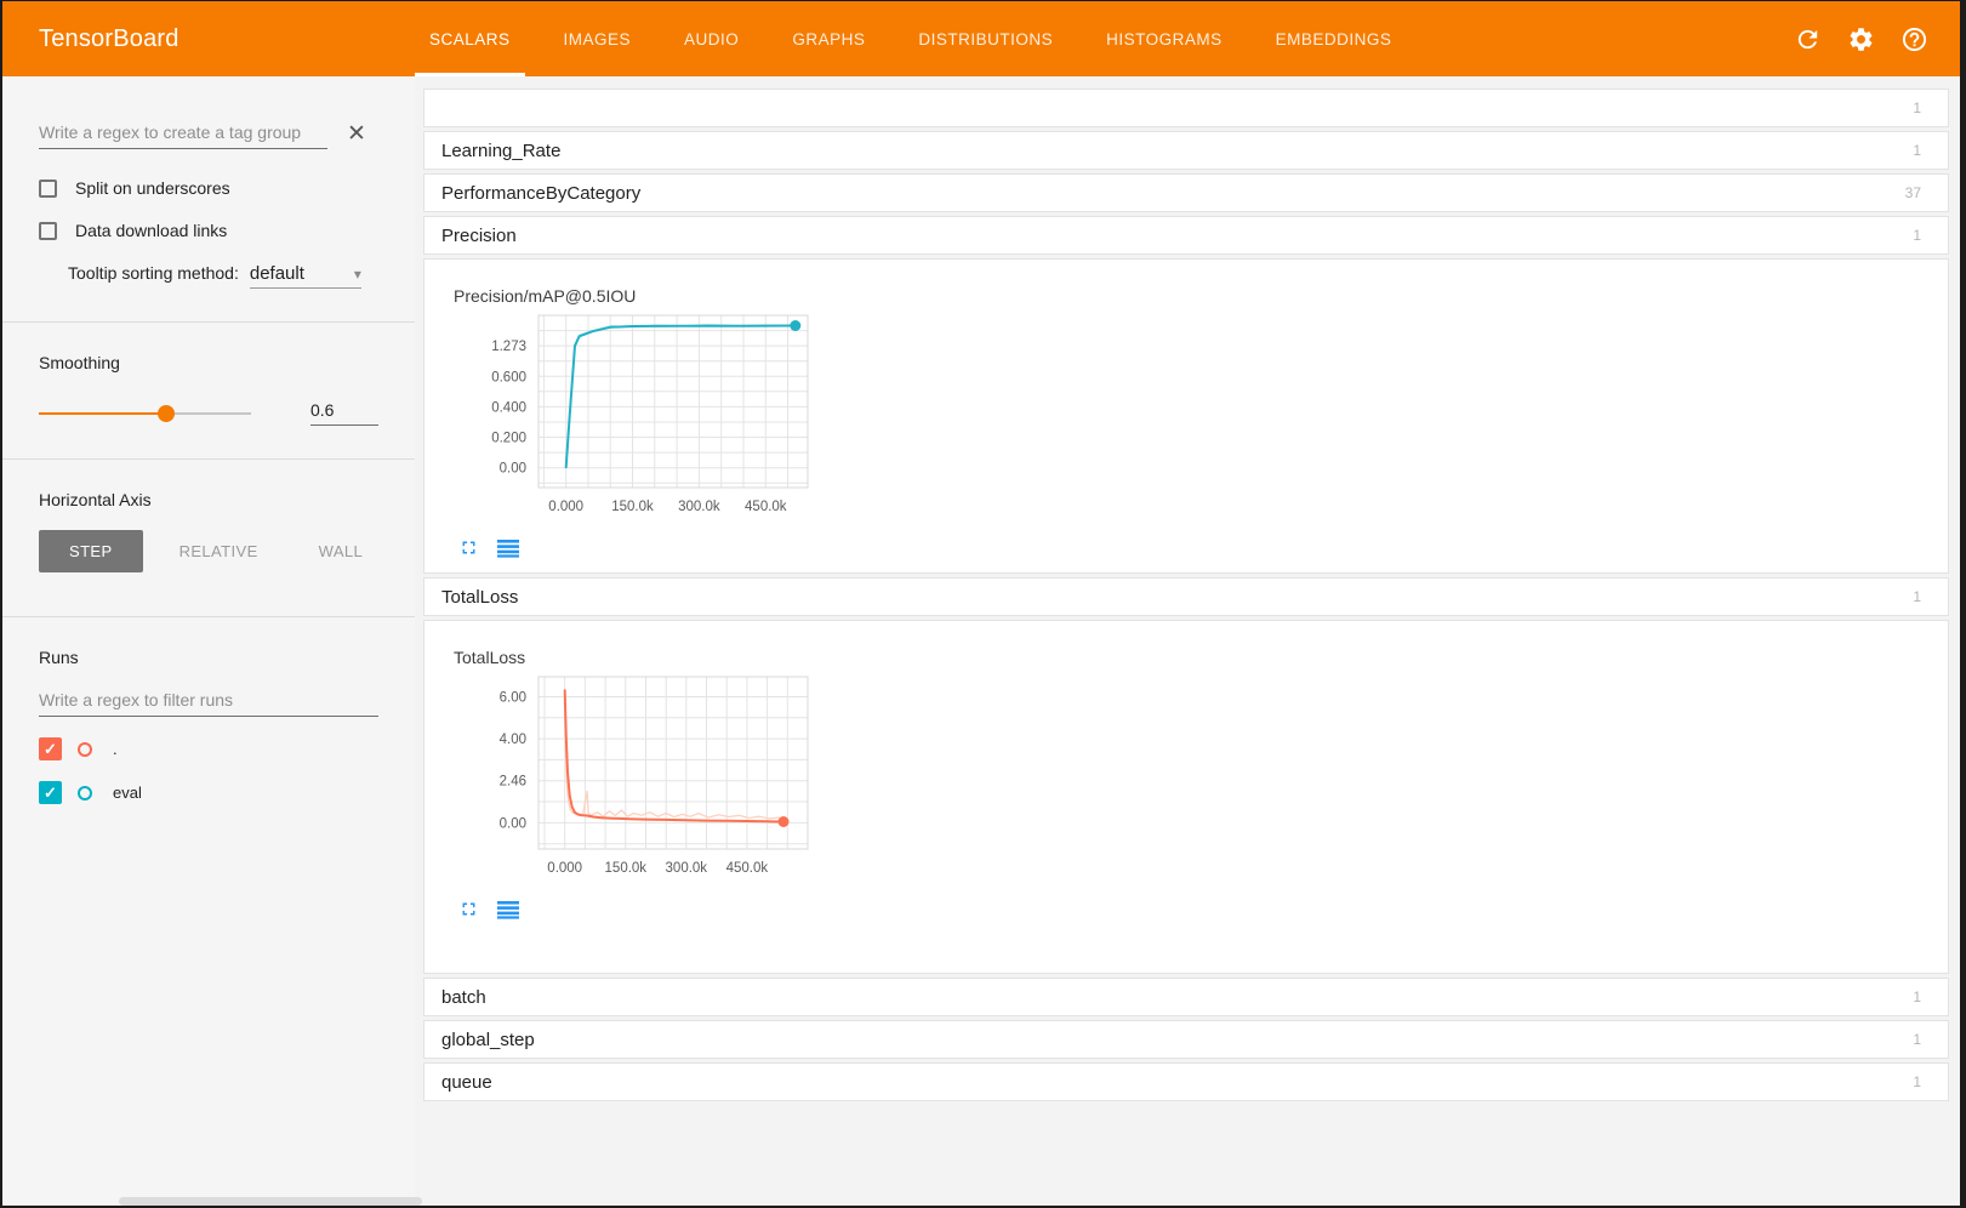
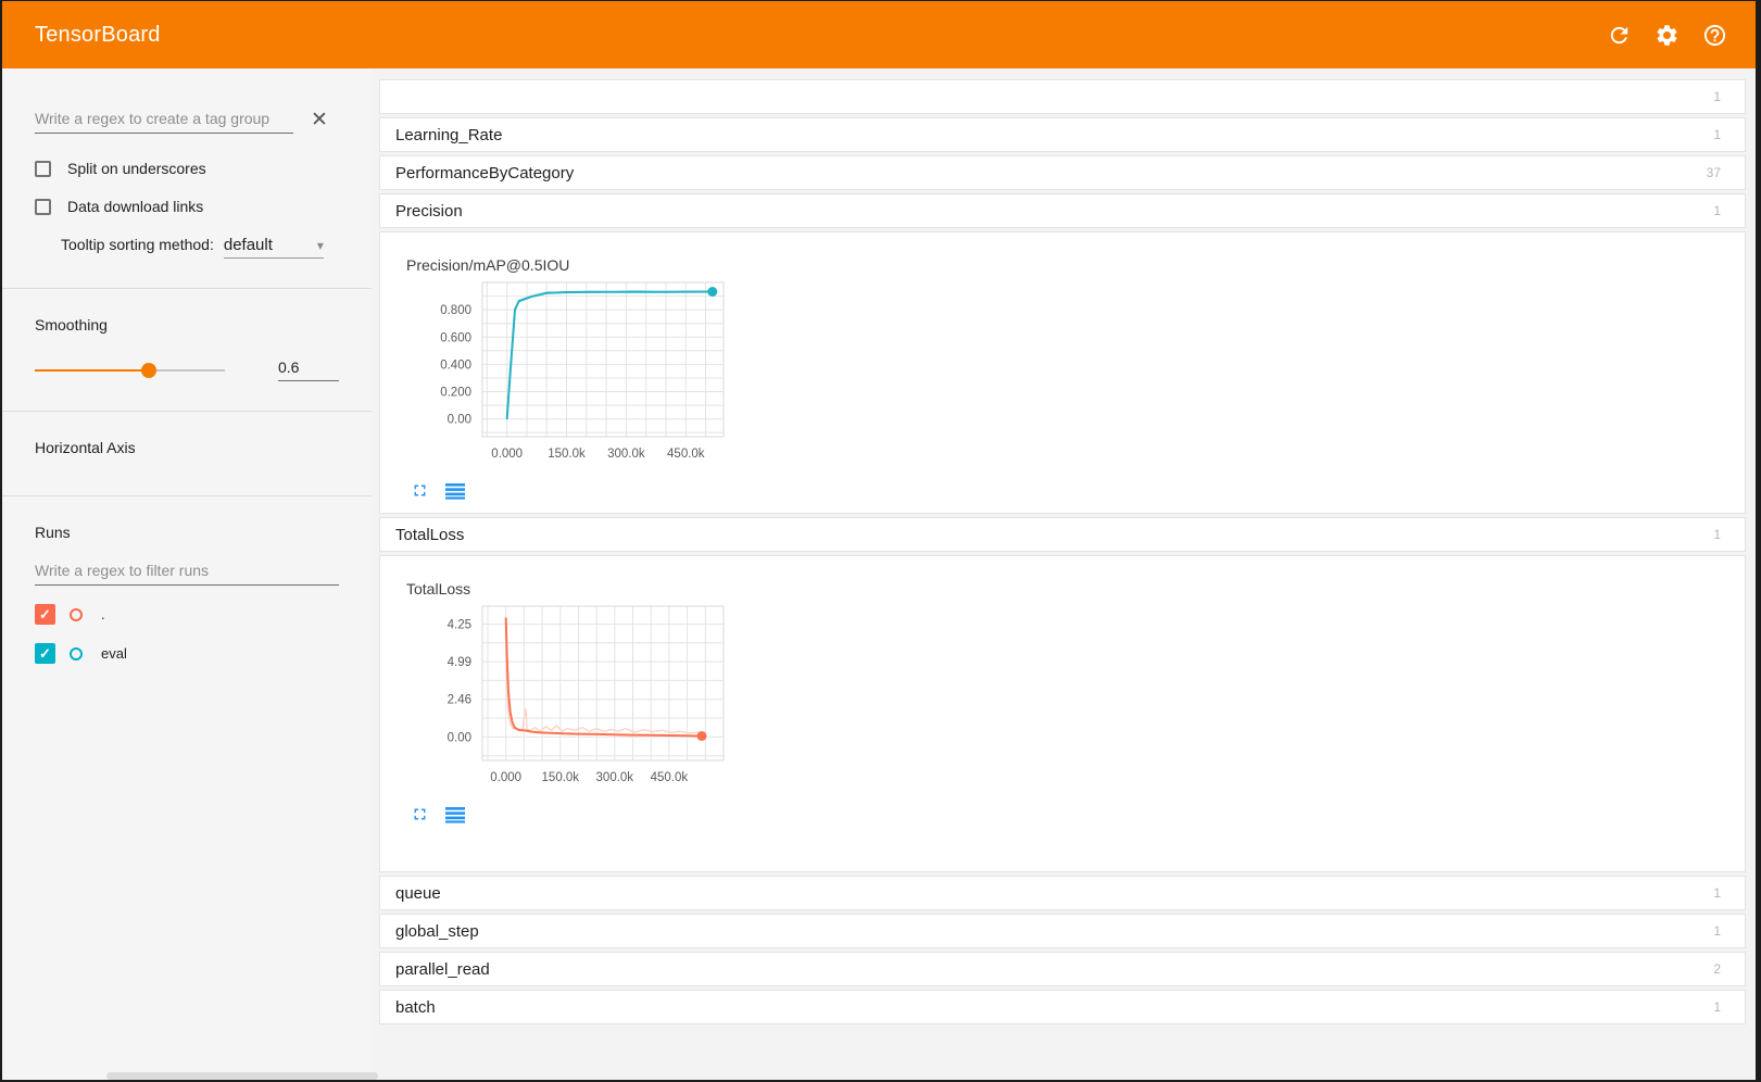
  TensorBoard
- SCALARS
- IMAGES
- AUDIO
- GRAPHS
- DISTRIBUTIONS
- HISTOGRAMS
- EMBEDDINGS
  Write a regex to create a tag group
  ✕
  Split on underscores
  Data download links
  Tooltip sorting method:
  default
  ▾
  Smoothing
  0.6
  Horizontal Axis
- STEP
- RELATIVE
- WALL
  Runs
  Write a regex to filter runs
  ✓
  .
  ✓
  eval
  1
  Learning_Rate
  1
  PerformanceByCategory
  37
  Precision
  1
  Precision/mAP@0.5IOU
  0.000
  150.0k
  300.0k
  450.0k
  0.00
  0.200
  0.400
  0.600
- 1.273
+ 0.800
  TotalLoss
  1
  TotalLoss
  0.000
  150.0k
  300.0k
  450.0k
  0.00
  2.46
- 4.00
+ 4.99
- 6.00
+ 4.25
- batch
+ queue
  1
  global_step
  1
+ parallel_read
+ 2
- queue
+ batch
  1
